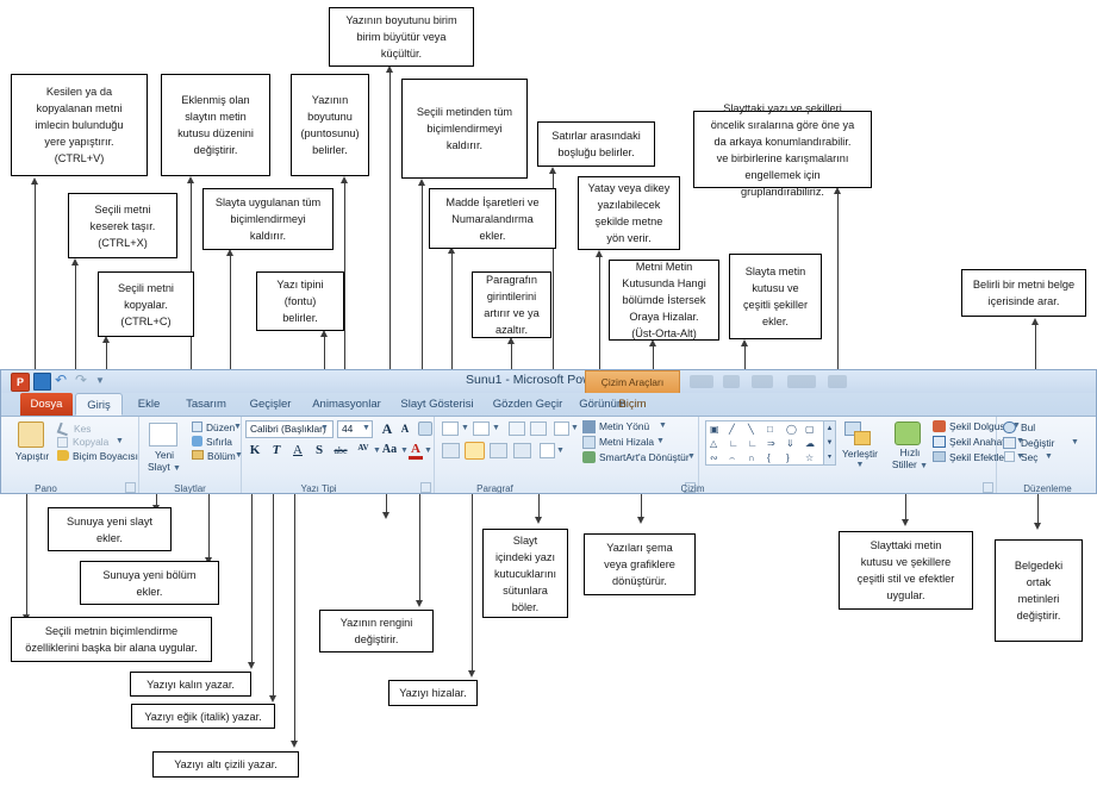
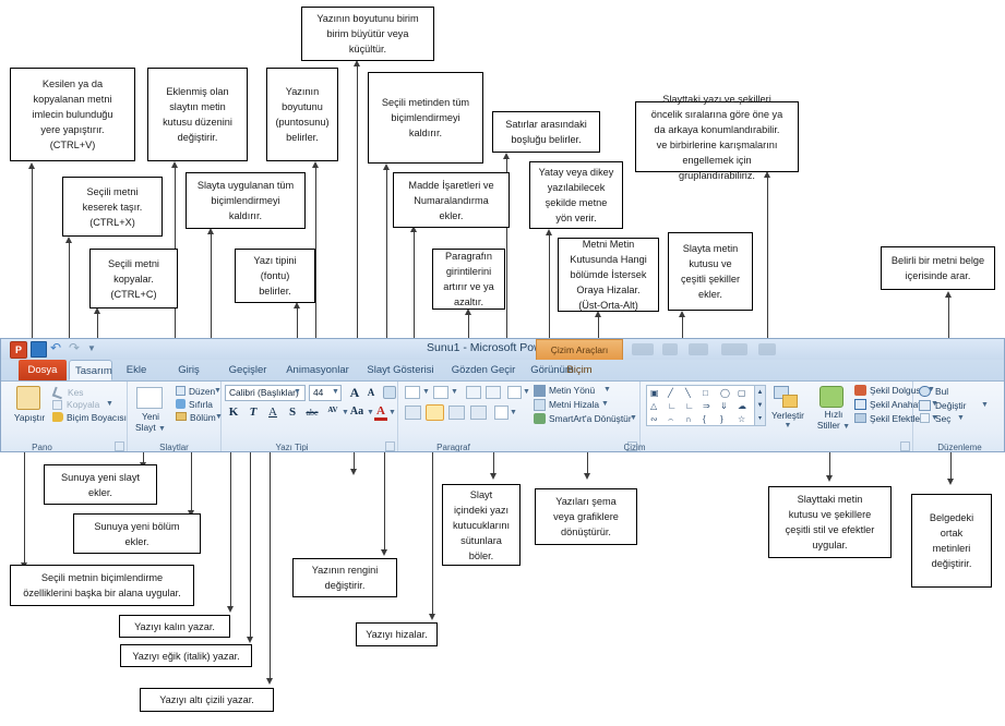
  Kesilen ya da
  kopyalanan metni
  imlecin bulunduğu
  yere yapıştırır.
  (CTRL+V)
  Seçili metni
  keserek taşır.
  (CTRL+X)
  Seçili metni
  kopyalar.
  (CTRL+C)
  Eklenmiş olan
  slaytın metin
  kutusu düzenini
  değiştirir.
  Slayta uygulanan tüm
  biçimlendirmeyi
  kaldırır.
  Yazı tipini
  (fontu)
  belirler.
  Yazının
  boyutunu
  (puntosunu)
  belirler.
  Yazının boyutunu birim
  birim büyütür veya
  küçültür.
  Seçili metinden tüm
  biçimlendirmeyi
  kaldırır.
  Madde İşaretleri ve
  Numaralandırma
  ekler.
  Paragrafın
  girintilerini
  artırır ve ya
  azaltır.
  Satırlar arasındaki
  boşluğu belirler.
  Yatay veya dikey
  yazılabilecek
  şekilde metne
  yön verir.
  Metni Metin
  Kutusunda Hangi
  bölümde İstersek
  Oraya Hizalar.
  (Üst-Orta-Alt)
  Slayttaki yazı ve şekilleri
  öncelik sıralarına göre öne ya
  da arkaya konumlandırabilir.
  ve birbirlerine karışmalarını
  engellemek için
  gruplandırabiliriz.
  Slayta metin
  kutusu ve
  çeşitli şekiller
  ekler.
  Belirli bir metni belge
  içerisinde arar.
  Sunuya yeni slayt
  ekler.
  Sunuya yeni bölüm
  ekler.
  Seçili metnin biçimlendirme
  özelliklerini başka bir alana uygular.
  Yazıyı kalın yazar.
  Yazıyı eğik (italik) yazar.
  Yazıyı altı çizili yazar.
  Yazının rengini
  değiştirir.
  Yazıyı hizalar.
  Slayt
  içindeki yazı
  kutucuklarını
  sütunlara
  böler.
  Yazıları şema
  veya grafiklere
  dönüştürür.
  Slayttaki metin
  kutusu ve şekillere
  çeşitli stil ve efektler
  uygular.
  Belgedeki
  ortak
  metinleri
  değiştirir.
  P
  ↶
  ↷
  ▼
  Çizim Araçları
  Dosya
- Giriş
+ Tasarım
  Ekle
- Tasarım
+ Giriş
  Geçişler
  Animasyonlar
  Slayt Gösterisi
  Gözden Geçir
  Görünüm
  Biçim
  Yapıştır
  Kes
  Kopyala
  Biçim Boyacısı
  Pano
  Yeni
  Slayt
  Düzen
  Sıfırla
  Bölüm
  Slaytlar
  Calibri (Başlıklar)
  44
  A
  A
  K
  T
  A
  S
  abc
  AV
  Aa
  A
  Yazı Tipi
  Metin Yönü
  Metni Hizala
  SmartArt'a Dönüştür
  Paragraf
  ▣
  ╱
  ╲
  □
  ◯
  ▢
  △
  ∟
  ∟
  ⇒
  ⇓
  ☁
  ∾
  ⌢
  ∩
  {
  }
  ☆
  Yerleştir
  Hızlı
  Stiller
  Şekil Dolgu
  Şekil Anaha
  Şekil Efektle
  Çizim
  Bul
  Değiştir
  Seç
  Düzenleme
